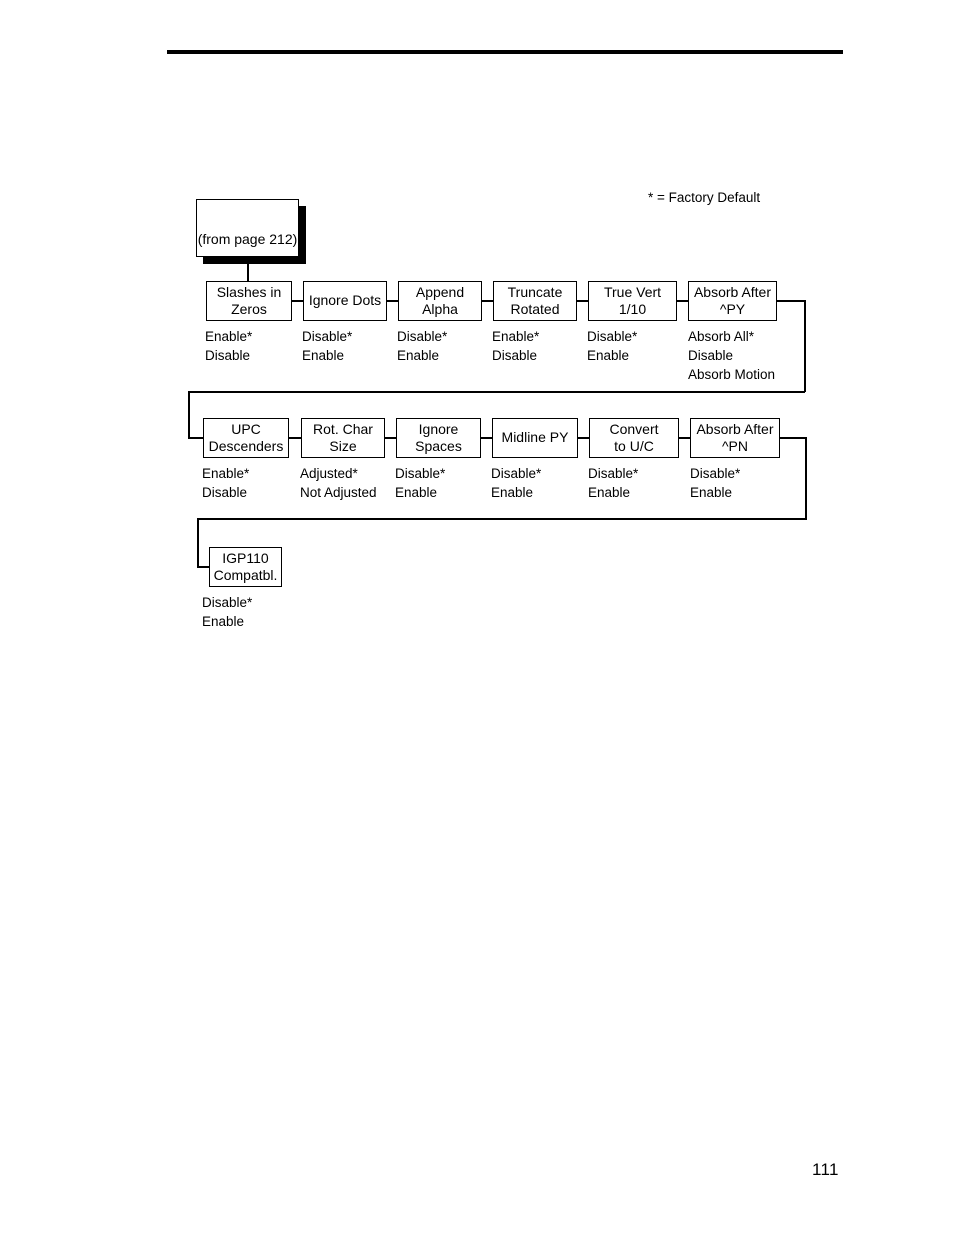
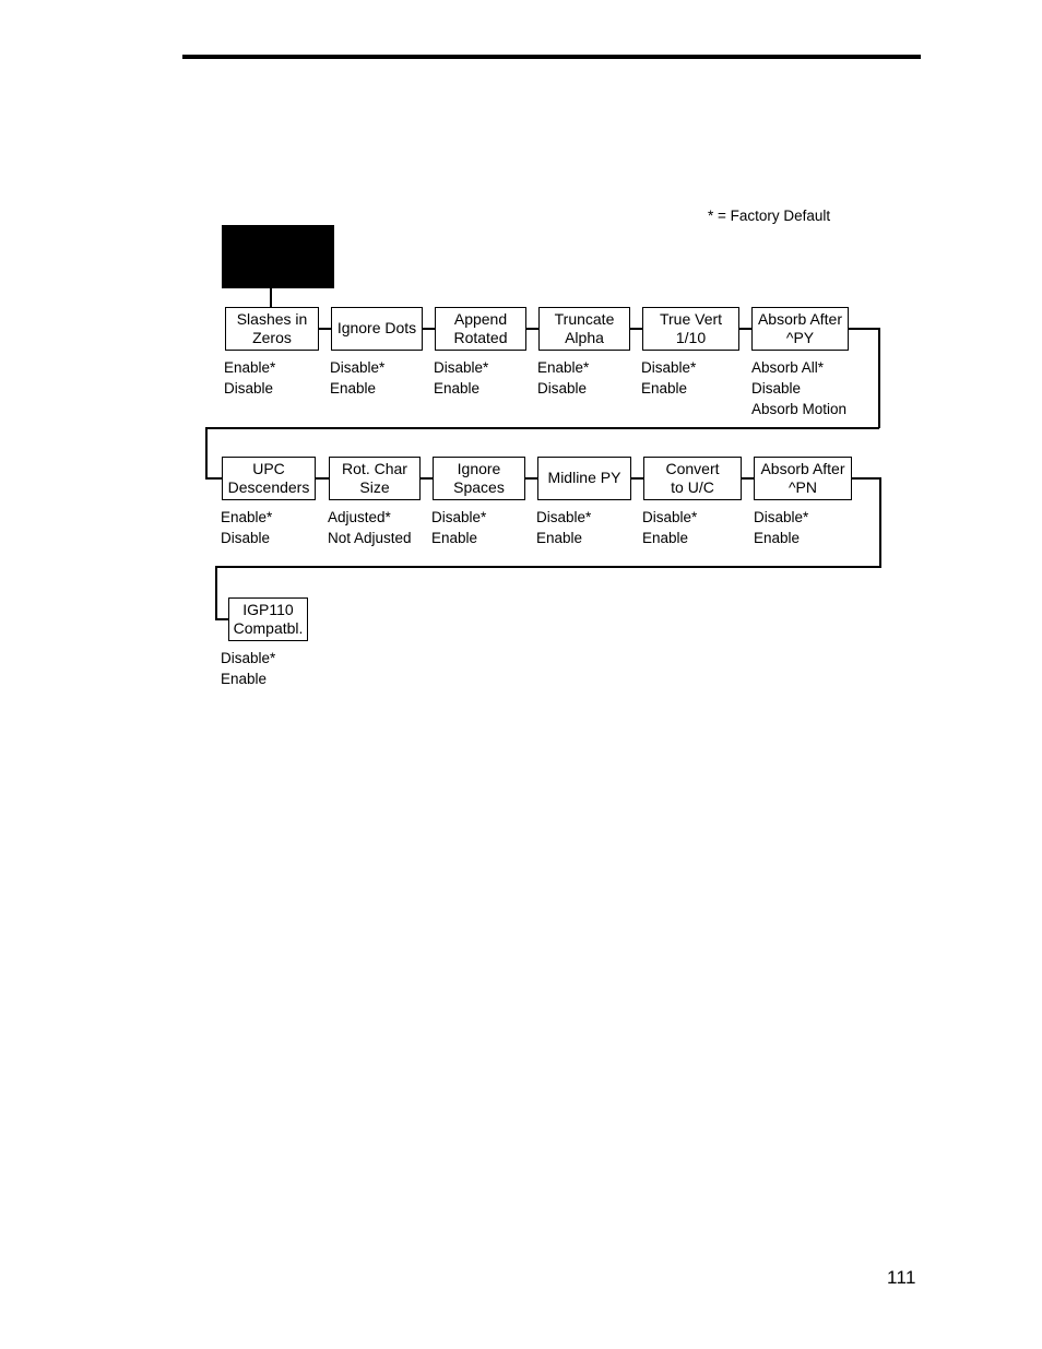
  * = Factory Default
- (from page 212)
  Slashes in
  Zeros
  Ignore Dots
  Append
- Alpha
+ Rotated
  Truncate
- Rotated
+ Alpha
  True Vert
  1/10
  Absorb After
  ^PY
  Enable*
  Disable
  Disable*
  Enable
  Disable*
  Enable
  Enable*
  Disable
  Disable*
  Enable
  Absorb All*
  Disable
  Absorb Motion
  UPC
  Descenders
  Rot. Char
  Size
  Ignore
  Spaces
  Midline PY
  Convert
  to U/C
  Absorb After
  ^PN
  Enable*
  Disable
  Adjusted*
  Not Adjusted
  Disable*
  Enable
  Disable*
  Enable
  Disable*
  Enable
  Disable*
  Enable
  IGP110
  Compatbl.
  Disable*
  Enable
  111
